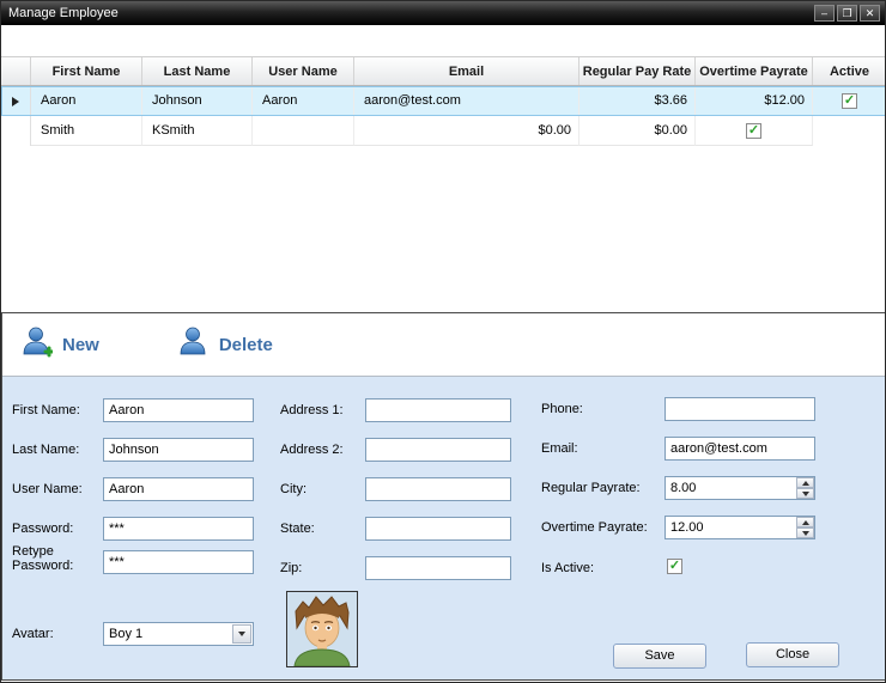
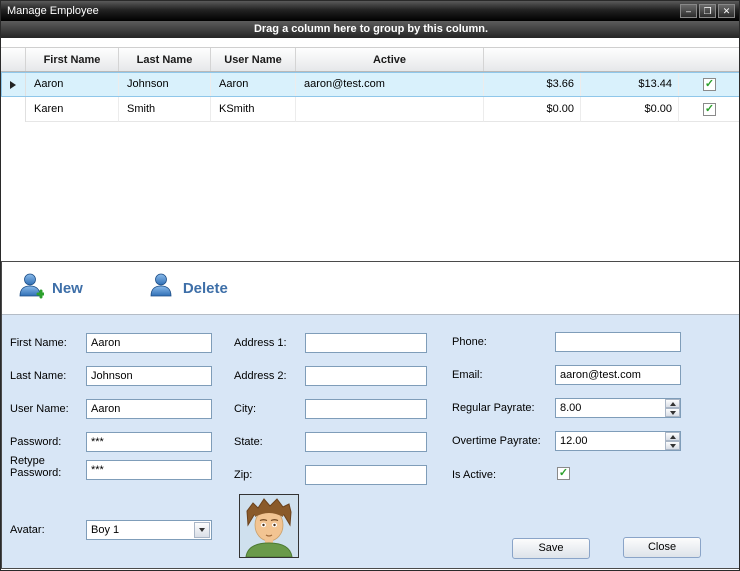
  Manage Employee
  –
  ❐
  ✕
+ Drag a column here to group by this column.
  First Name
  Last Name
  User Name
- Email
- Regular Pay Rate
- Overtime Payrate
  Active
  Aaron
  Johnson
  Aaron
  aaron@test.com
  $3.66
- $12.00
+ $13.44
+ Karen
  Smith
  KSmith
  $0.00
  $0.00
  New
  Delete
  First Name:
  Aaron
  Last Name:
  Johnson
  User Name:
  Aaron
  Password:
  ***
  Retype Password:
  ***
  Avatar:
  Boy 1
  Address 1:
  Address 2:
  City:
  State:
  Zip:
  Phone:
  Email:
  aaron@test.com
  Regular Payrate:
  8.00
  Overtime Payrate:
  12.00
  Is Active:
  Save
  Close
